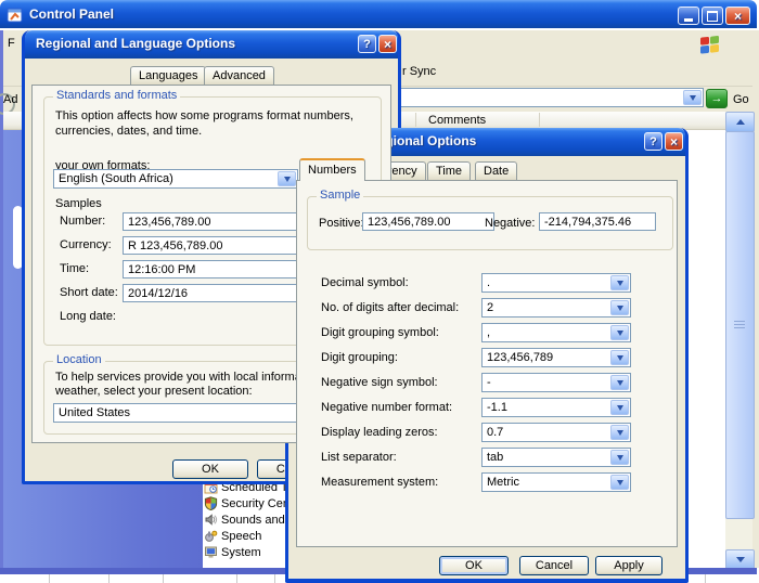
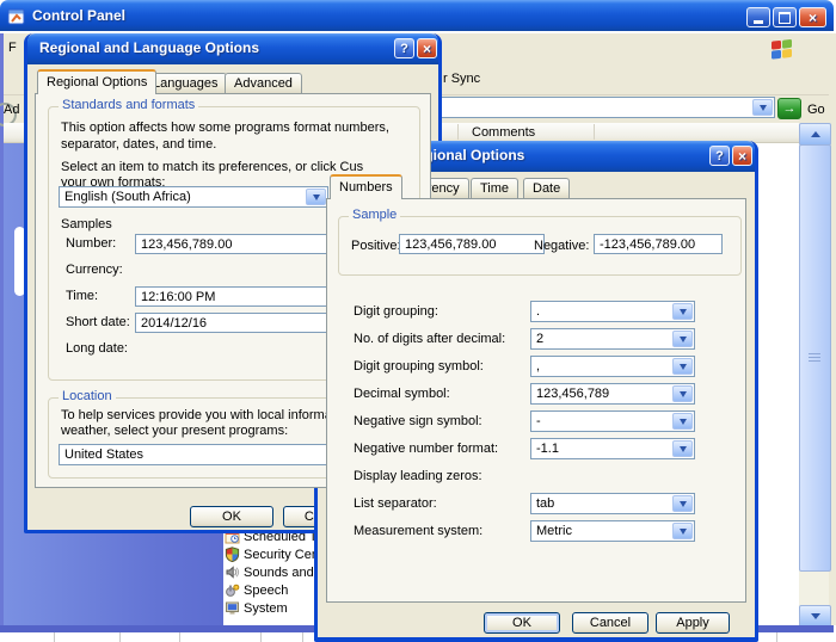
  Control Panel
  ×
  F
  r Sync
  Ad
  →
  Go
  Comments
  Scheduled T
  Security Ce
  Sounds and
  Speech
  System
  Regional and Language Options
  ?
  ×
+ Regional Options
  Languages
  Advanced
  Standards and formats
- This option affects how some programs format numbers, currencies, dates, and time.
+ This option affects how some programs format numbers, separator, dates, and time.
+ Select an item to match its preferences, or click Cus
  your own formats:
  English (South Africa)
  Samples
  Number:
  123,456,789.00
  Currency:
- R 123,456,789.00
  Time:
  12:16:00 PM
  Short date:
  2014/12/16
  Long date:
  Location
  To help services provide you with local inform
- weather, select your present location:
+ weather, select your present programs:
  United States
  OK
  ?
  ×
  Numbers
  Time
  Date
  Sample
  Positive
  123,456,789.00
  Negative:
- -214,794,375.46
+ -123,456,789.00
- Decimal symbol:
+ Digit grouping:
  .
  No. of digits after decimal:
  2
  Digit grouping symbol:
  ,
- Digit grouping:
+ Decimal symbol:
  123,456,789
  Negative sign symbol:
  -
  Negative number format:
  -1.1
  Display leading zeros:
- 0.7
  List separator:
  tab
  Measurement system:
  Metric
  OK
  Cancel
  Apply
